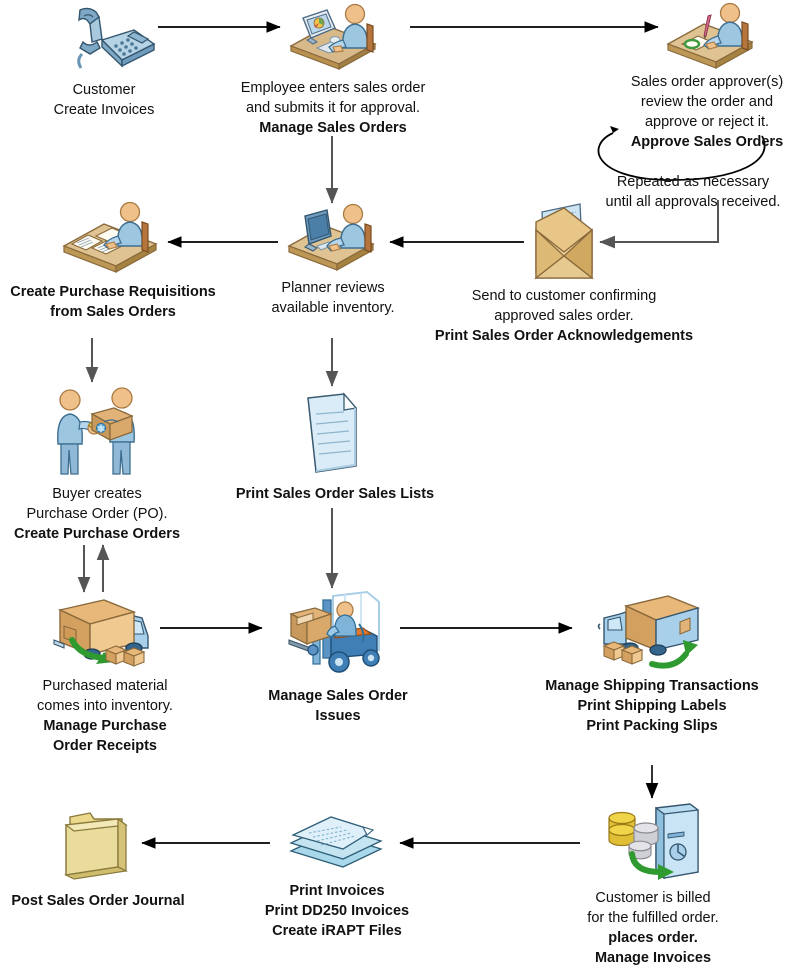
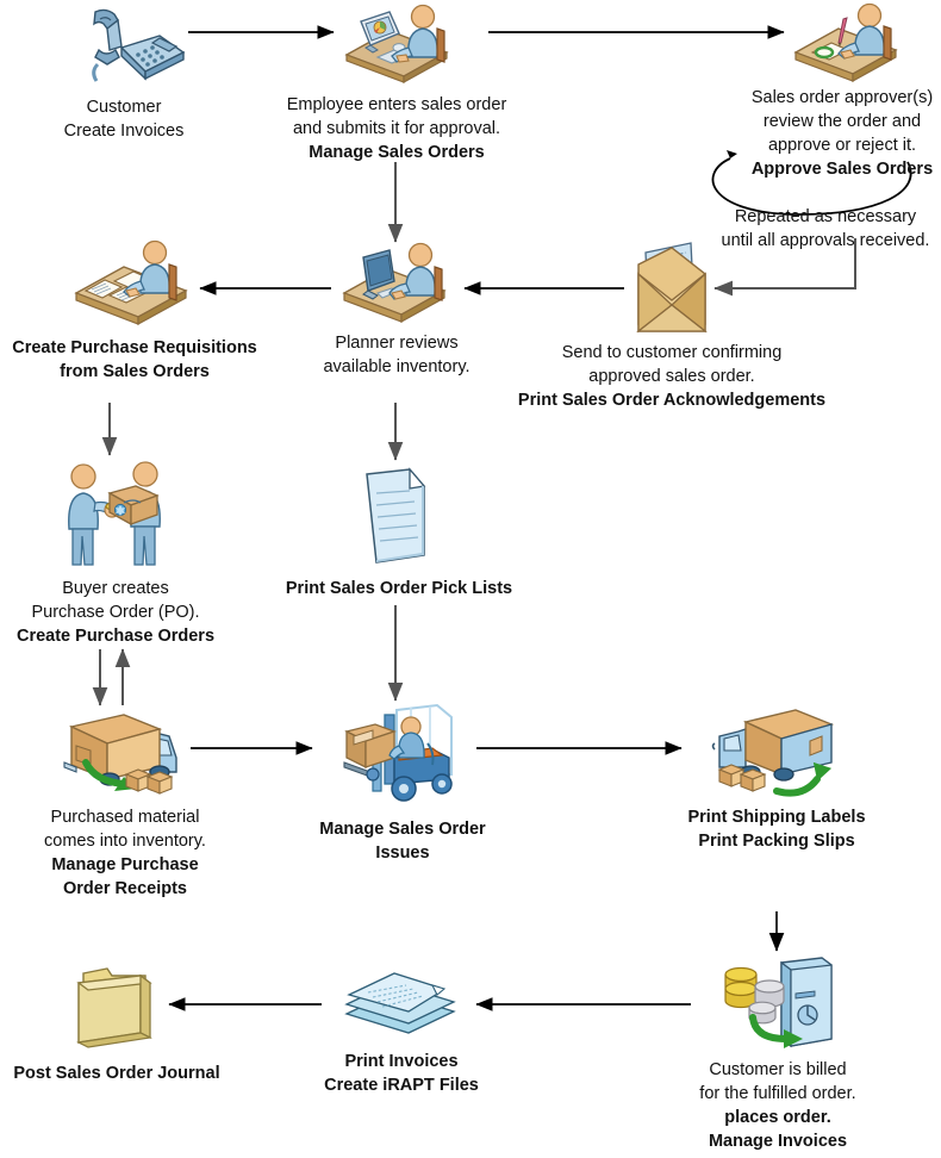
  Customer
  Create Invoices
  Employee enters sales order
  and submits it for approval.
  Manage Sales Orders
  Sales order approver(s)
  review the order and
  approve or reject it.
  Approve Sales Orders
  Repeated as necessary
  until all approvals received.
  Send to customer confirming
  approved sales order.
  Print Sales Order Acknowledgements
  Planner reviews
  available inventory.
  Create Purchase Requisitions
  from Sales Orders
  Buyer creates
  Purchase Order (PO).
  Create Purchase Orders
- Print Sales Order Sales Lists
+ Print Sales Order Pick Lists
  Purchased material
  comes into inventory.
  Manage Purchase
  Order Receipts
  Manage Sales Order
  Issues
- Manage Shipping Transactions
  Print Shipping Labels
  Print Packing Slips
  Customer is billed
  for the fulfilled order.
  places order.
  Manage Invoices
  Print Invoices
- Print DD250 Invoices
  Create iRAPT Files
  Post Sales Order Journal
